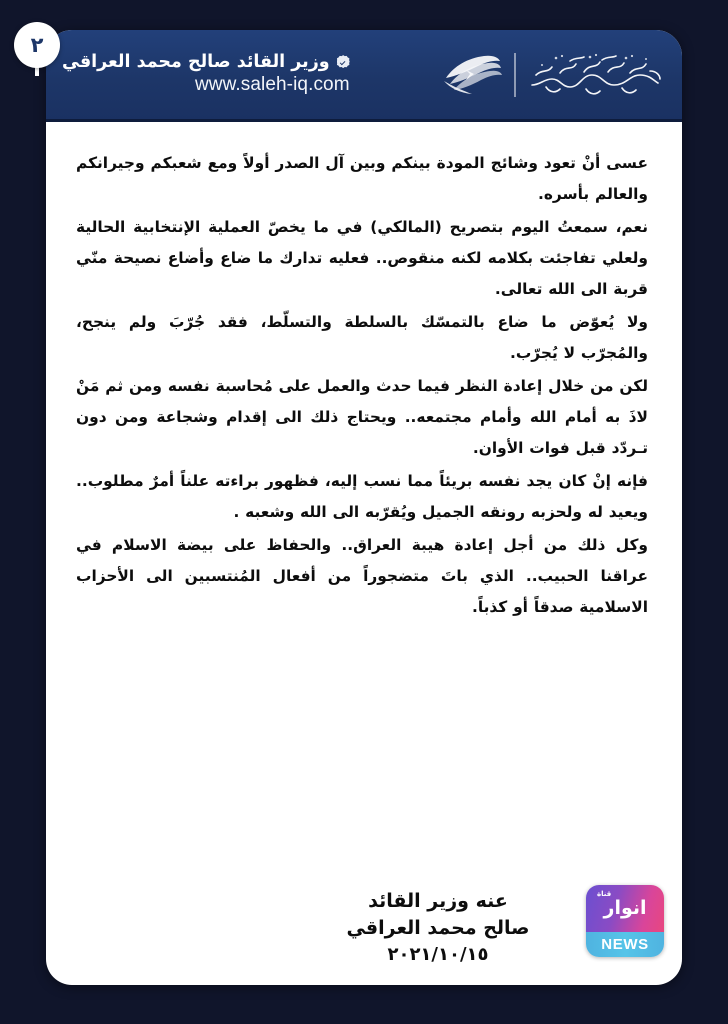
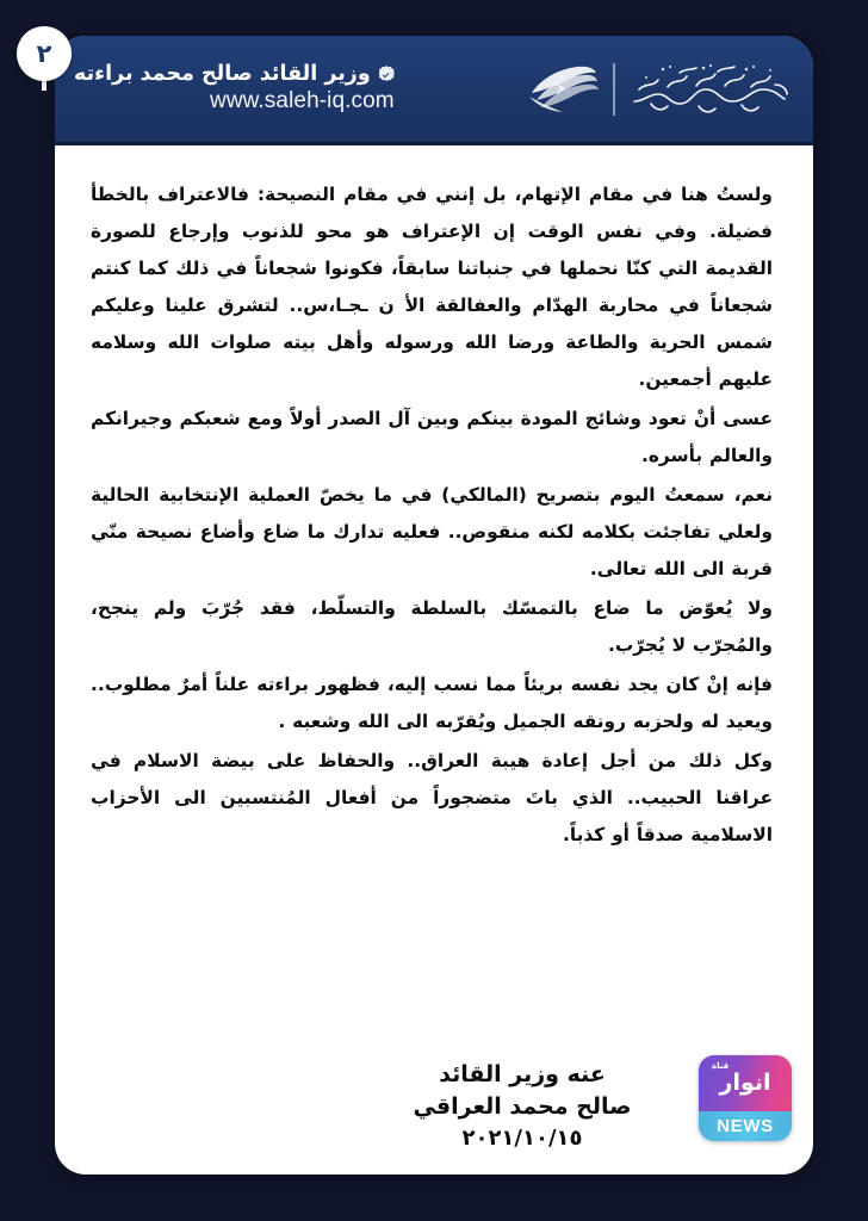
- وزير القائد صالح محمد العراقي
+ وزير القائد صالح محمد براءته
  www.saleh-iq.com
+ ولستُ هنا في مقام الإتهام، بل إنني في مقام النصيحة: فالاعتراف بالخطأ فضيلة. وفي نفس الوقت إن الإعتراف هو محو للذنوب وإرجاع للصورة القديمة التي كنّا نحملها في جنباتنا سابقاً، فكونوا شجعاناً في ذلك كما كنتم شجعاناً في محاربة الهدّام والعفالقة الأ ن ـجـا،س.. لتشرق علينا وعليكم شمس الحرية والطاعة ورضا الله ورسوله وأهل بيته صلوات الله وسلامه عليهم أجمعين.
  عسى أنْ تعود وشائج المودة بينكم وبين آل الصدر أولاً ومع شعبكم وجيرانكم والعالم بأسره.
  نعم، سمعتُ اليوم بتصريح (المالكي) في ما يخصّ العملية الإنتخابية الحالية ولعلي تفاجئت بكلامه لكنه منقوص.. فعليه تدارك ما ضاع وأضاع نصيحة منّي قربة الى الله تعالى.
  ولا يُعوّض ما ضاع بالتمسّك بالسلطة والتسلّط، فقد جُرّبَ ولم ينجح، والمُجرّب لا يُجرّب.
- لكن من خلال إعادة النظر فيما حدث والعمل على مُحاسبة نفسه ومن ثم مَنْ لاذَ به أمام الله وأمام مجتمعه.. ويحتاج ذلك الى إقدام وشجاعة ومن دون تـردّد قبل فوات الأوان.
  فإنه إنْ كان يجد نفسه بريئاً مما نسب إليه، فظهور براءته علناً أمرٌ مطلوب.. ويعيد له ولحزبه رونقه الجميل ويُقرّبه الى الله وشعبه .
  وكل ذلك من أجل إعادة هيبة العراق.. والحفاظ على بيضة الاسلام في عراقنا الحبيب.. الذي باتَ متضجوراً من أفعال المُنتسبين الى الأحزاب الاسلامية صدقاً أو كذباً.
  عنه وزير القائد
  صالح محمد العراقي
  ٢٠٢١/١٠/١٥
  قناة
  انوار
  NEWS
  ٢
